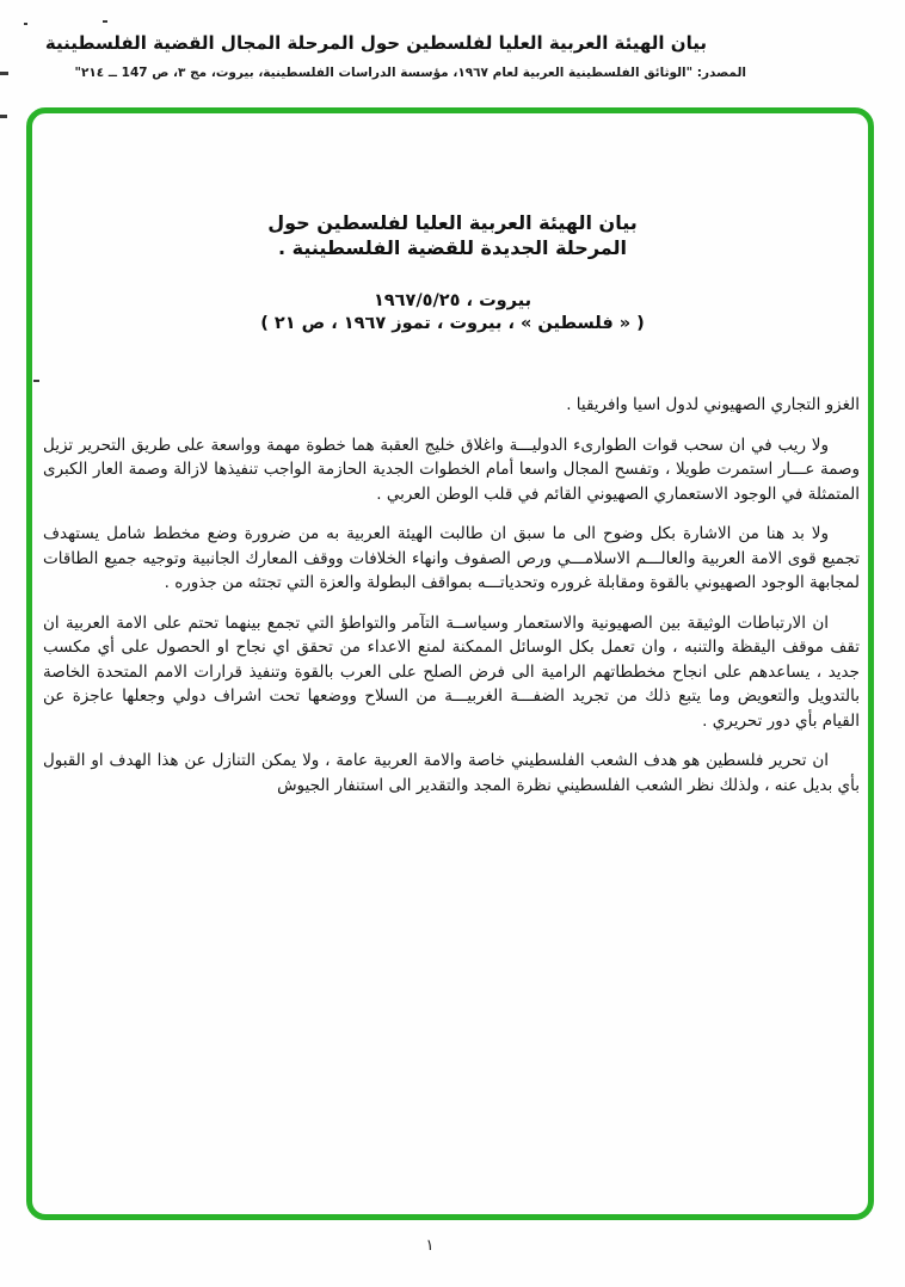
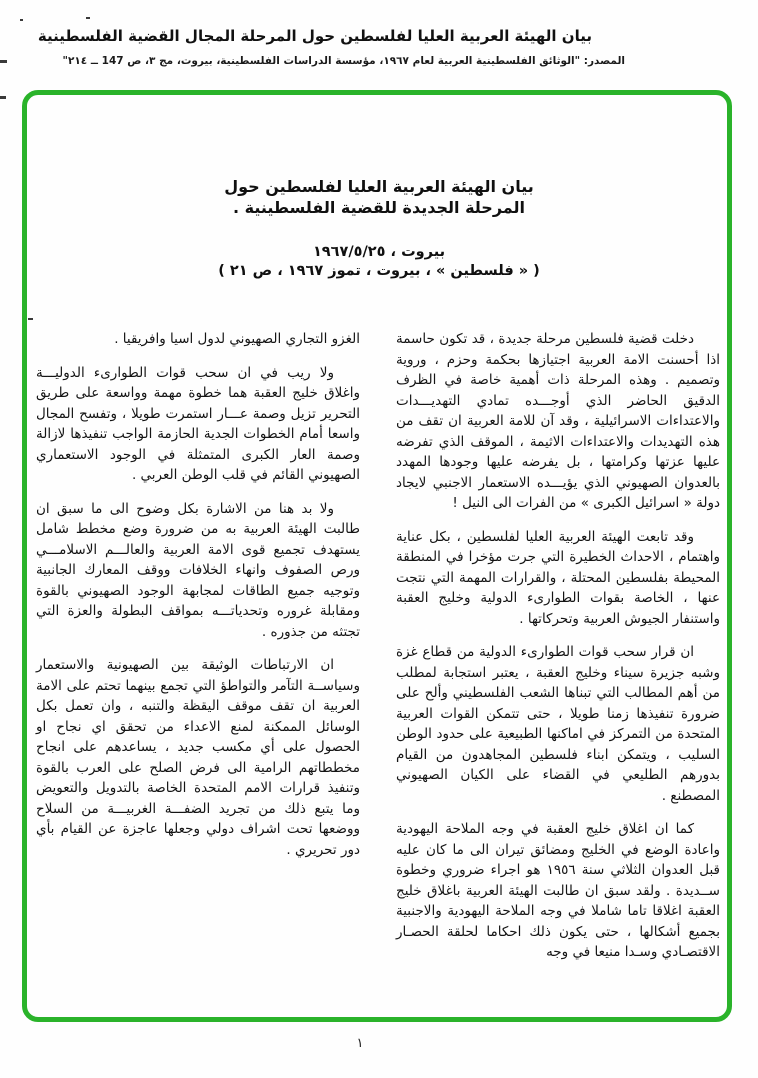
  بيان الهيئة العربية العليا لفلسطين حول المرحلة المجال القضية الفلسطينية
  المصدر: "الوثائق الفلسطينية العربية لعام ١٩٦٧، مؤسسة الدراسات الفلسطينية، بيروت، مج ٣، ص 147 ــ ٢١٤"
  بيان الهيئة العربية العليا لفلسطين حول
  المرحلة الجديدة للقضية الفلسطينية .
  بيروت ، ١٩٦٧/٥/٢٥
  ( « فلسطين » ، بيروت ، تموز ١٩٦٧ ، ص ٢١ )
+ دخلت قضية فلسطين مرحلة جديدة ، قد تكون حاسمة اذا أحسنت الامة العربية اجتيازها بحكمة وحزم ، وروية وتصميم . وهذه المرحلة ذات أهمية خاصة في الظرف الدقيق الحاضر الذي أوجـــده تمادي التهديـــدات والاعتداءات الاسرائيلية ، وقد آن للامة العربية ان تقف من هذه التهديدات والاعتداءات الاثيمة ، الموقف الذي تفرضه عليها عزتها وكرامتها ، بل يفرضه عليها وجودها المهدد بالعدوان الصهيوني الذي يؤيـــده الاستعمار الاجنبي لايجاد دولة « اسرائيل الكبرى » من الفرات الى النيل !
+ وقد تابعت الهيئة العربية العليا لفلسطين ، بكل عناية واهتمام ، الاحداث الخطيرة التي جرت مؤخرا في المنطقة المحيطة بفلسطين المحتلة ، والقرارات المهمة التي نتجت عنها ، الخاصة بقوات الطوارىء الدولية وخليج العقبة واستنفار الجيوش العربية وتحركاتها .
+ ان قرار سحب قوات الطوارىء الدولية من قطاع غزة وشبه جزيرة سيناء وخليج العقبة ، يعتبر استجابة لمطلب من أهم المطالب التي تبناها الشعب الفلسطيني وألح على ضرورة تنفيذها زمنا طويلا ، حتى تتمكن القوات العربية المتحدة من التمركز في اماكنها الطبيعية على حدود الوطن السليب ، ويتمكن ابناء فلسطين المجاهدون من القيام بدورهم الطليعي في القضاء على الكيان الصهيوني المصطنع .
+ كما ان اغلاق خليج العقبة في وجه الملاحة اليهودية واعادة الوضع في الخليج ومضائق تيران الى ما كان عليه قبل العدوان الثلاثي سنة ١٩٥٦ هو اجراء ضروري وخطوة ســديدة . ولقد سبق ان طالبت الهيئة العربية باغلاق خليج العقبة اغلاقا تاما شاملا في وجه الملاحة اليهودية والاجنبية بجميع أشكالها ، حتى يكون ذلك احكاما لحلقة الحصـار الاقتصـادي وسـدا منيعا في وجه
  الغزو التجاري الصهيوني لدول اسيا وافريقيا .
  ولا ريب في ان سحب قوات الطوارىء الدوليـــة واغلاق خليج العقبة هما خطوة مهمة وواسعة على طريق التحرير تزيل وصمة عـــار استمرت طويلا ، وتفسح المجال واسعا أمام الخطوات الجدية الحازمة الواجب تنفيذها لازالة وصمة العار الكبرى المتمثلة في الوجود الاستعماري الصهيوني القائم في قلب الوطن العربي .
  ولا بد هنا من الاشارة بكل وضوح الى ما سبق ان طالبت الهيئة العربية به من ضرورة وضع مخطط شامل يستهدف تجميع قوى الامة العربية والعالـــم الاسلامـــي ورص الصفوف وانهاء الخلافات ووقف المعارك الجانبية وتوجيه جميع الطاقات لمجابهة الوجود الصهيوني بالقوة ومقابلة غروره وتحدياتـــه بمواقف البطولة والعزة التي تجتثه من جذوره .
  ان الارتباطات الوثيقة بين الصهيونية والاستعمار وسياســة التآمر والتواطؤ التي تجمع بينهما تحتم على الامة العربية ان تقف موقف اليقظة والتنبه ، وان تعمل بكل الوسائل الممكنة لمنع الاعداء من تحقق اي نجاح او الحصول على أي مكسب جديد ، يساعدهم على انجاح مخططاتهم الرامية الى فرض الصلح على العرب بالقوة وتنفيذ قرارات الامم المتحدة الخاصة بالتدويل والتعويض وما يتبع ذلك من تجريد الضفـــة الغربيـــة من السلاح ووضعها تحت اشراف دولي وجعلها عاجزة عن القيام بأي دور تحريري .
- ان تحرير فلسطين هو هدف الشعب الفلسطيني خاصة والامة العربية عامة ، ولا يمكن التنازل عن هذا الهدف او القبول بأي بديل عنه ، ولذلك نظر الشعب الفلسطيني نظرة المجد والتقدير الى استنفار الجيوش
  ١
